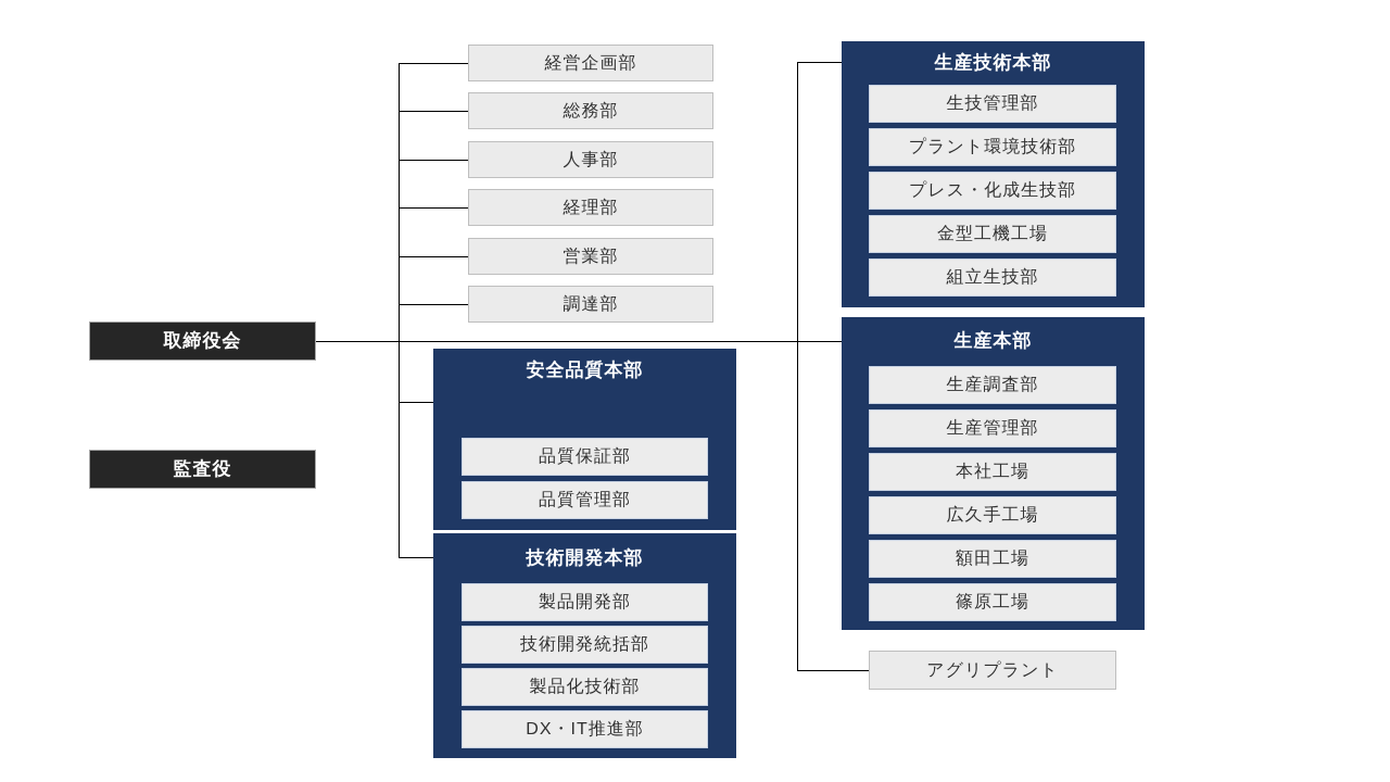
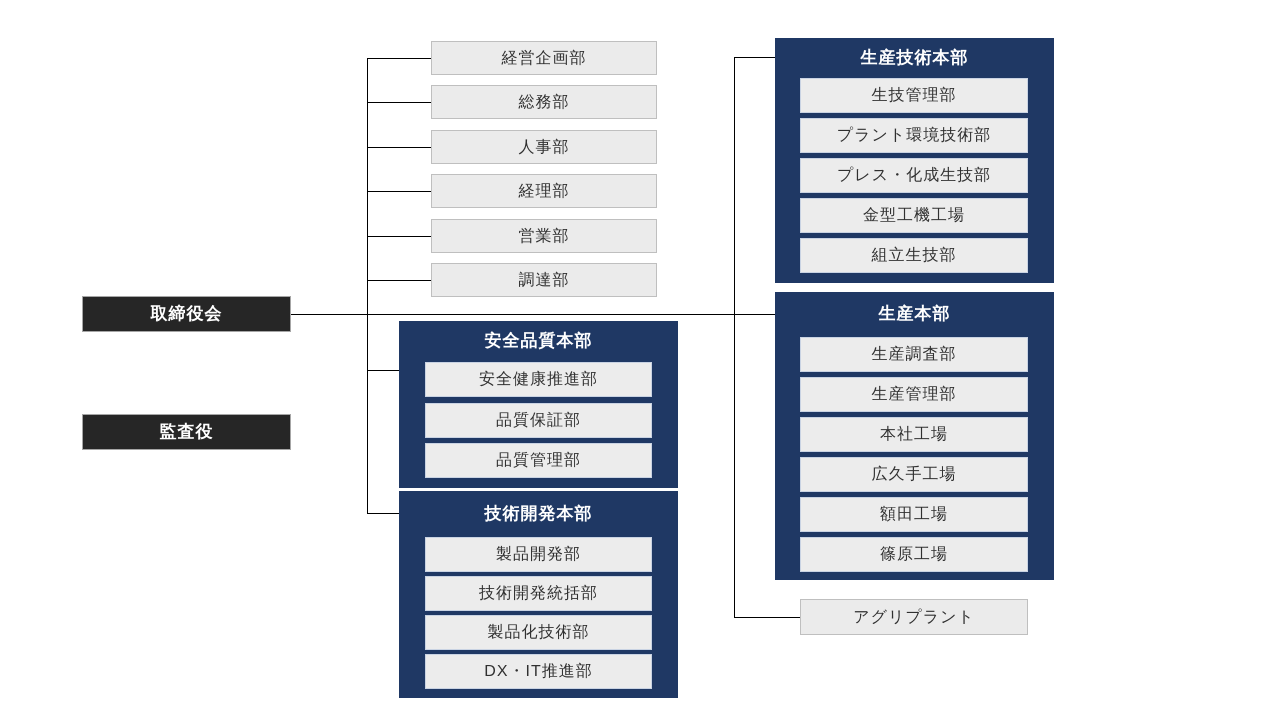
  取締役会
  監査役
  経営企画部
  総務部
  人事部
  経理部
  営業部
  調達部
  安全品質本部
+ 安全健康推進部
  品質保証部
  品質管理部
  技術開発本部
  製品開発部
  技術開発統括部
  製品化技術部
  DX・IT推進部
  生産技術本部
  生技管理部
  プラント環境技術部
  プレス・化成生技部
  金型工機工場
  組立生技部
  生産本部
  生産調査部
  生産管理部
  本社工場
  広久手工場
  額田工場
  篠原工場
  アグリプラント
